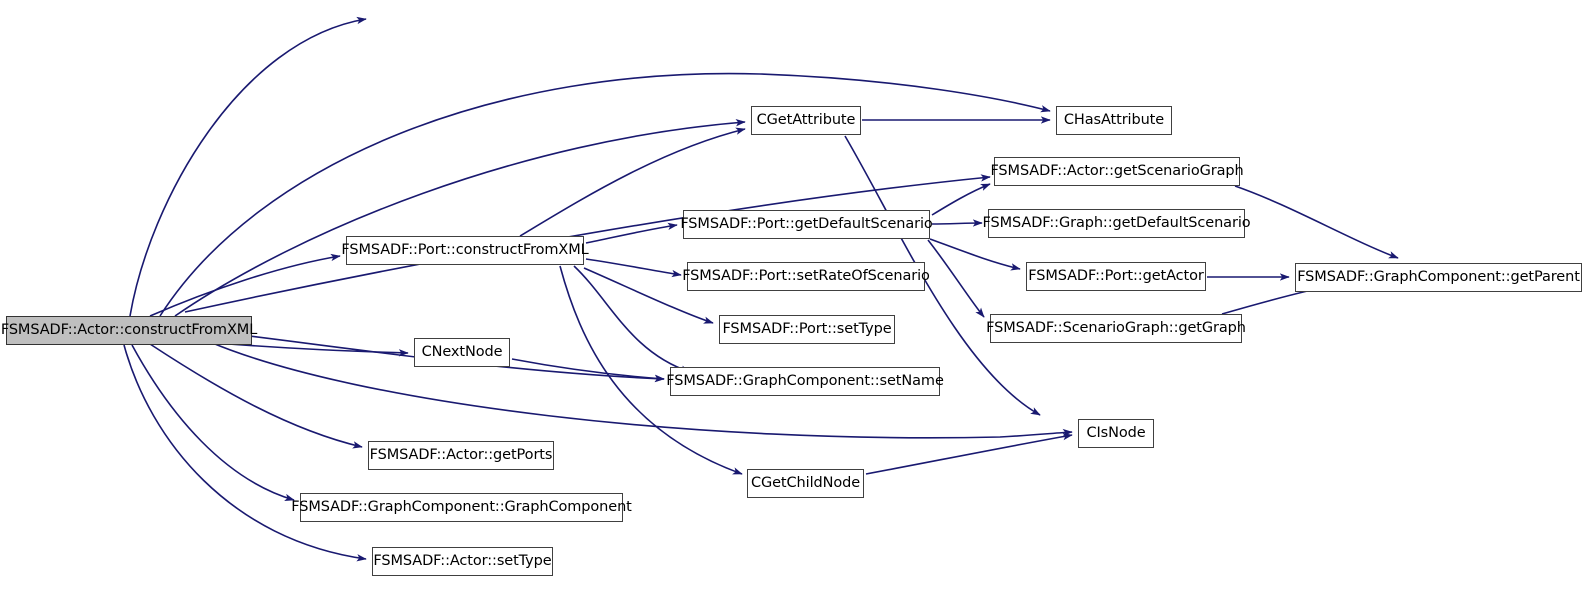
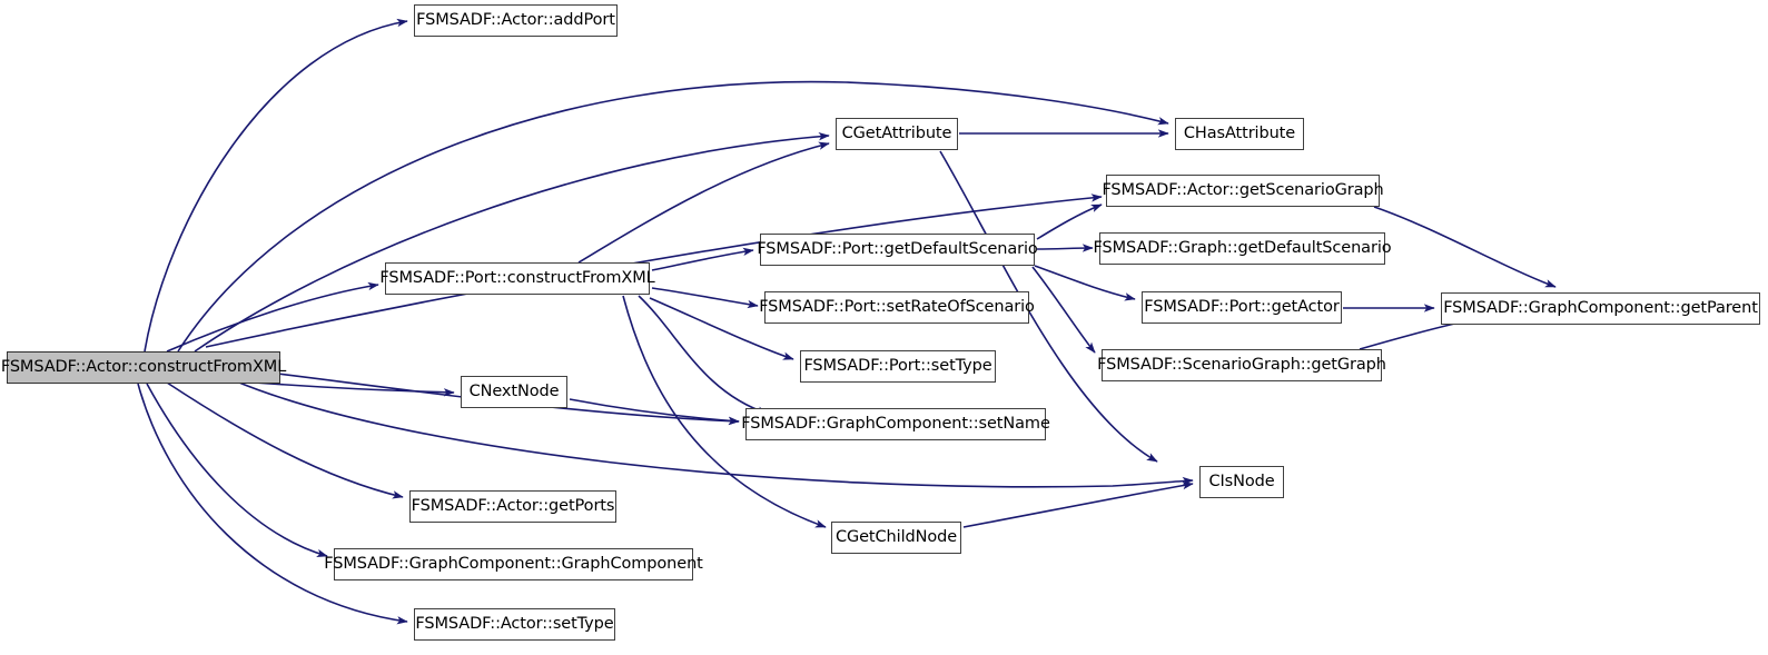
  FSMSADF::Actor::constructFromXML
+ FSMSADF::Actor::addPort
  CGetAttribute
  CHasAttribute
  FSMSADF::Actor::getScenarioGraph
  FSMSADF::Port::constructFromXML
  FSMSADF::Port::getDefaultScenario
  FSMSADF::Graph::getDefaultScenario
  FSMSADF::Port::setRateOfScenario
  FSMSADF::Port::getActor
  FSMSADF::GraphComponent::getParent
  FSMSADF::Port::setType
  FSMSADF::ScenarioGraph::getGraph
  CNextNode
  FSMSADF::GraphComponent::setName
  CIsNode
  FSMSADF::Actor::getPorts
  CGetChildNode
  FSMSADF::GraphComponent::GraphComponent
  FSMSADF::Actor::setType
